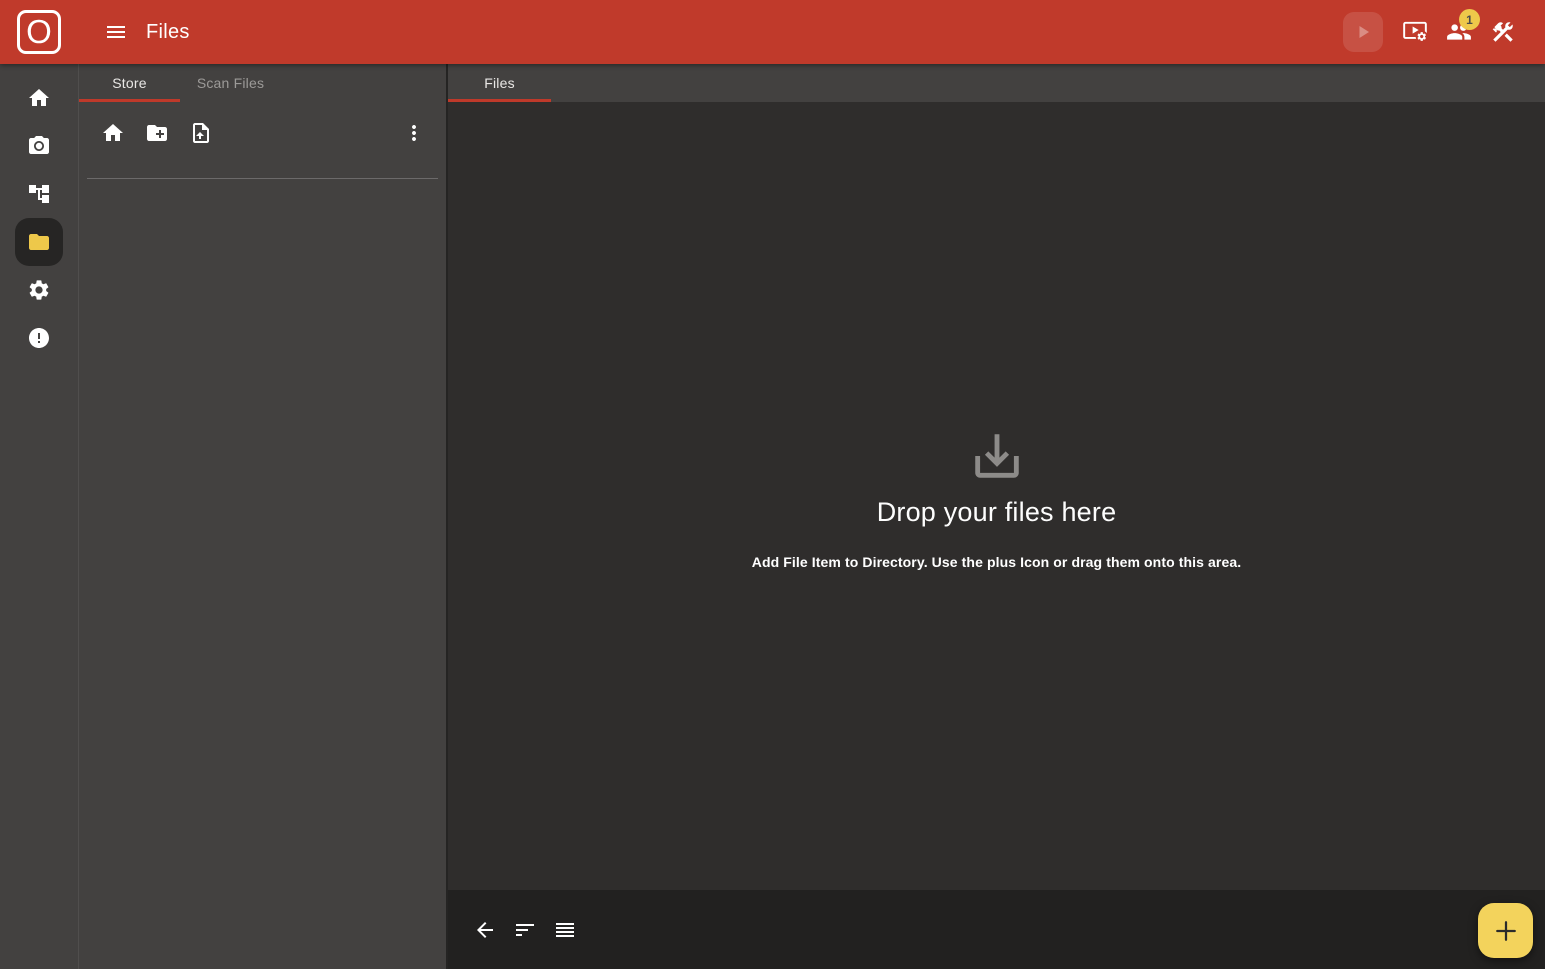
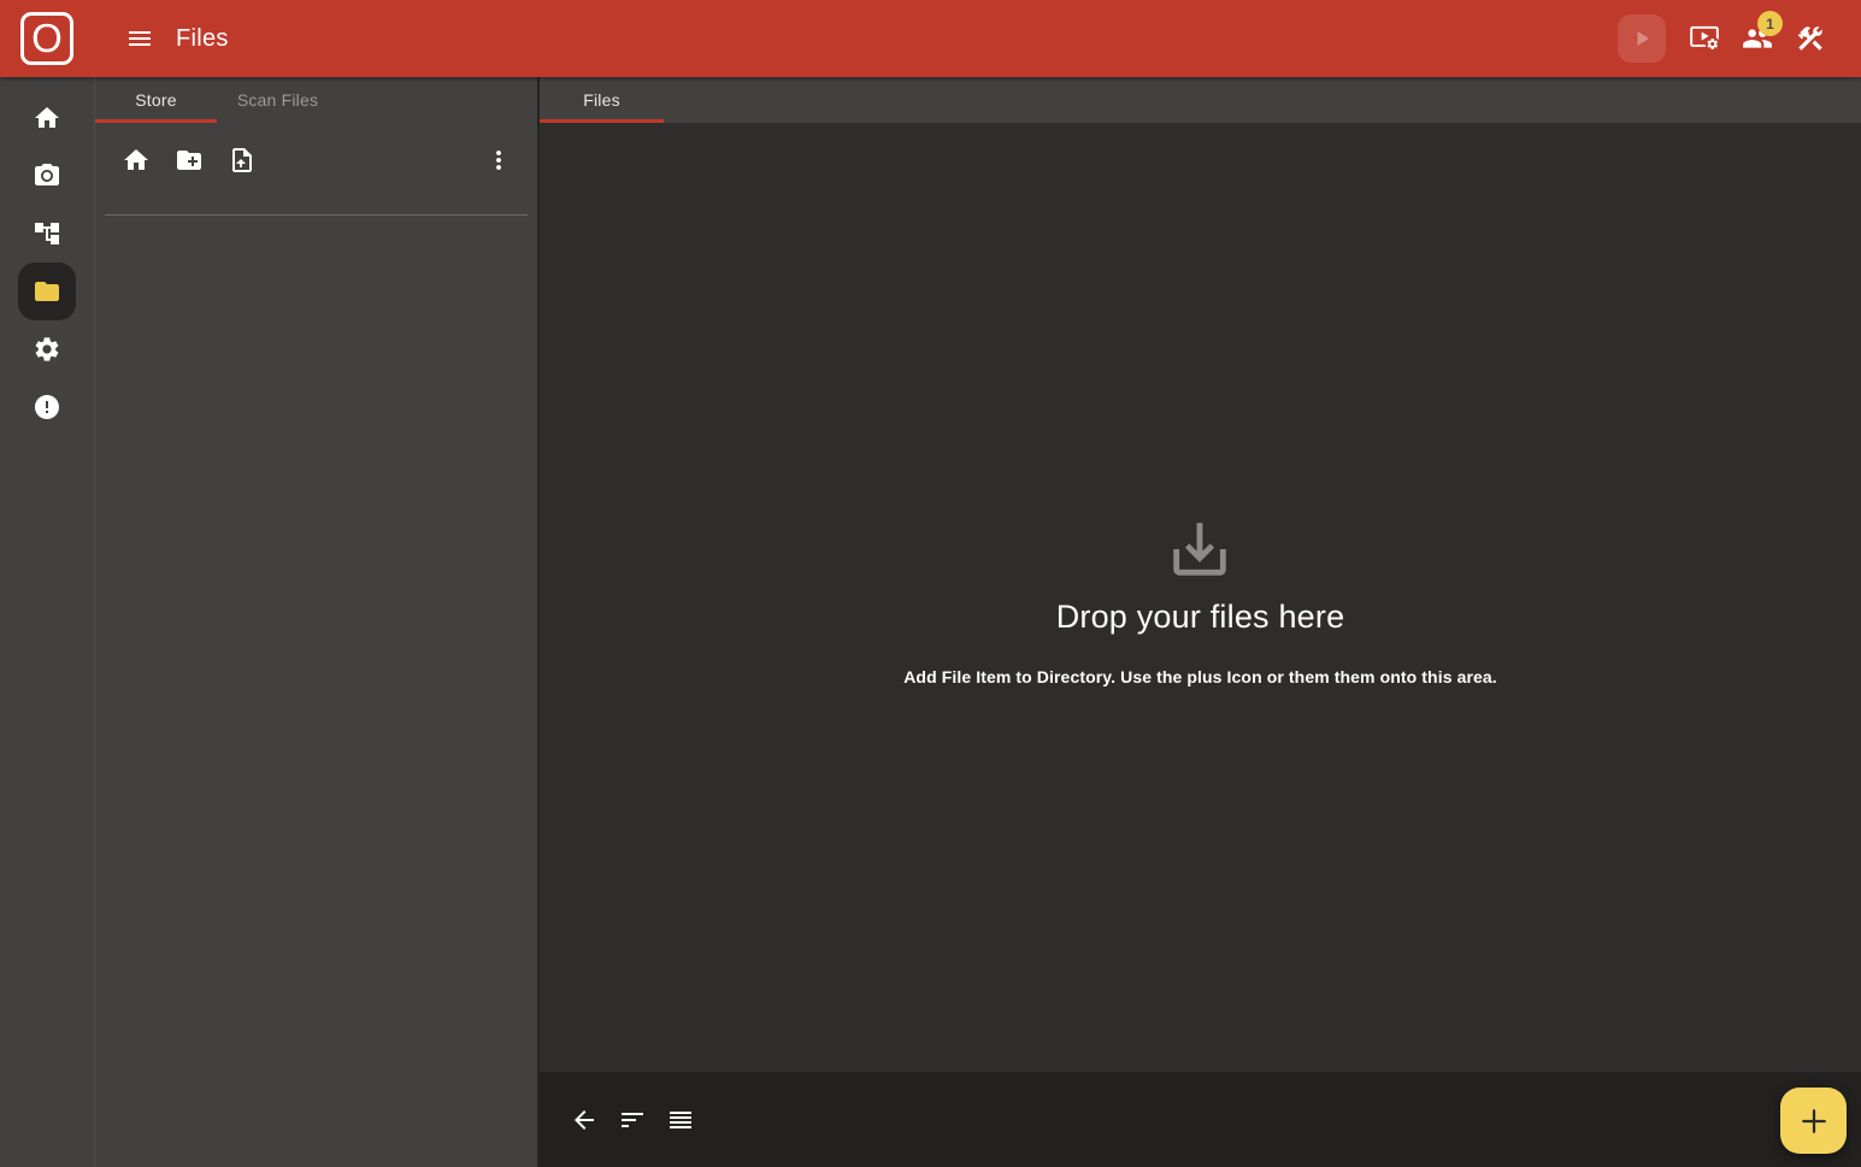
  O
  Files
  1
  Store
  Scan Files
  Files
  Drop your files here
- Add File Item to Directory. Use the plus Icon or drag them onto this area.
+ Add File Item to Directory. Use the plus Icon or them them onto this area.
